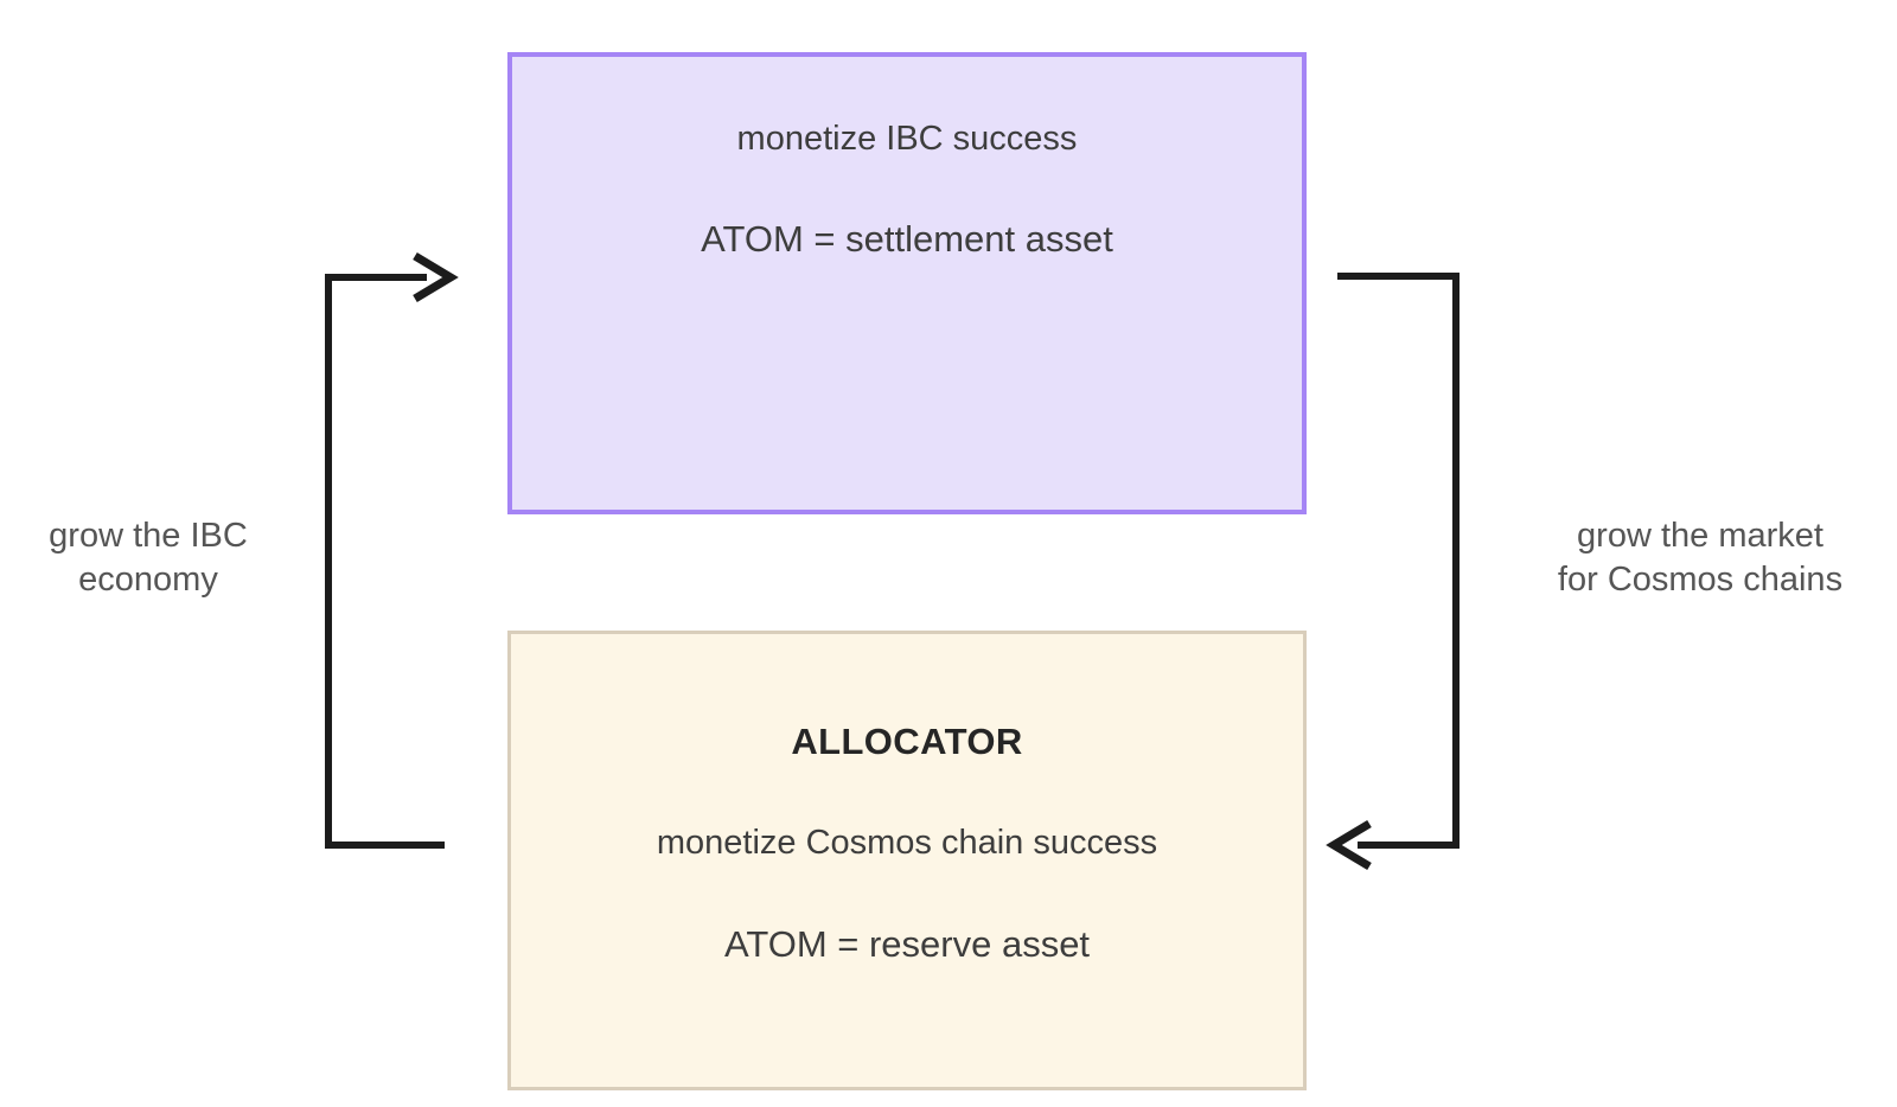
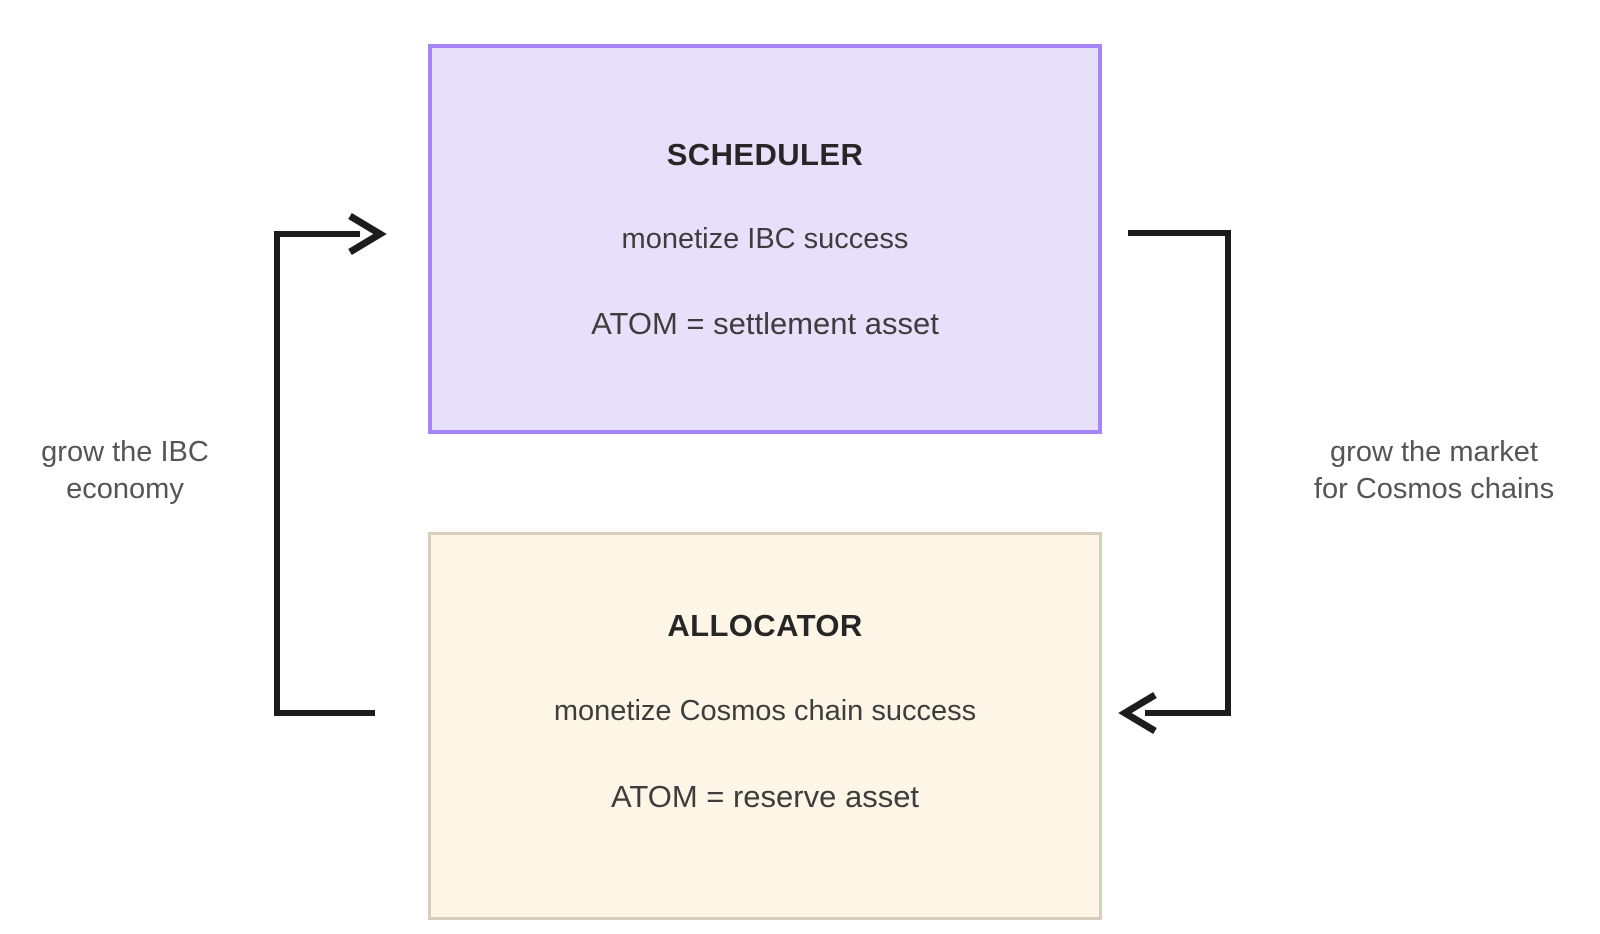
+ SCHEDULER
  monetize IBC success
  ATOM = settlement asset
  ALLOCATOR
  monetize Cosmos chain success
  ATOM = reserve asset
  grow the IBC
  economy
  grow the market
  for Cosmos chains
